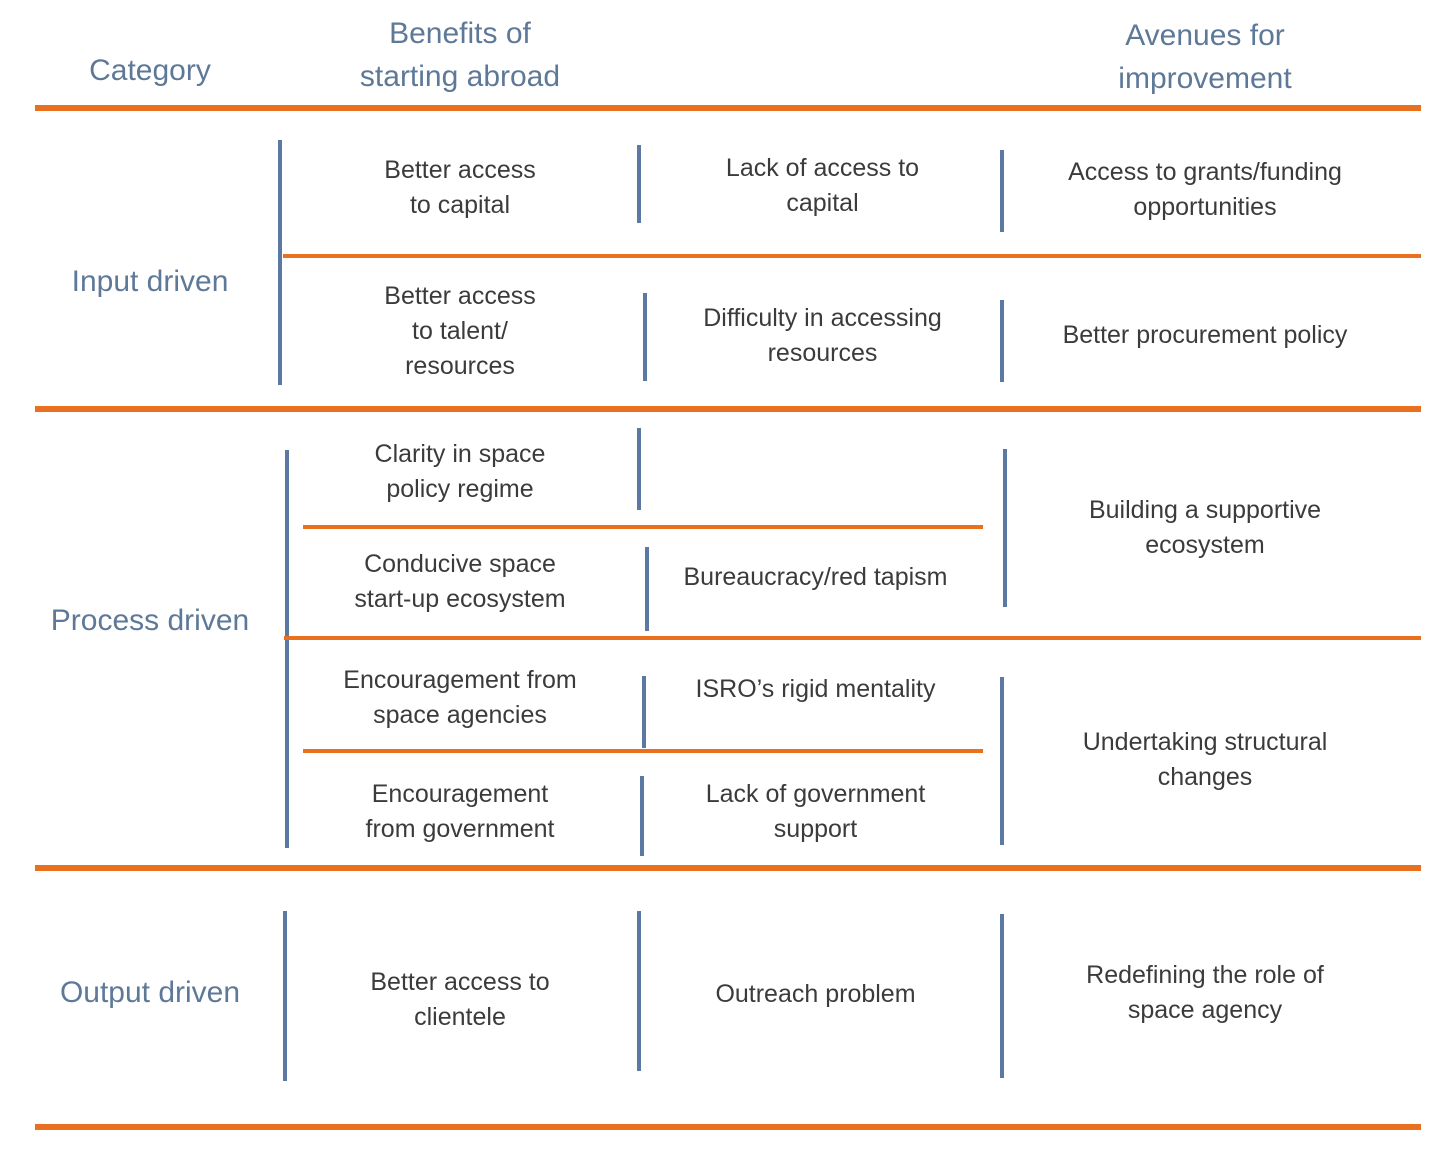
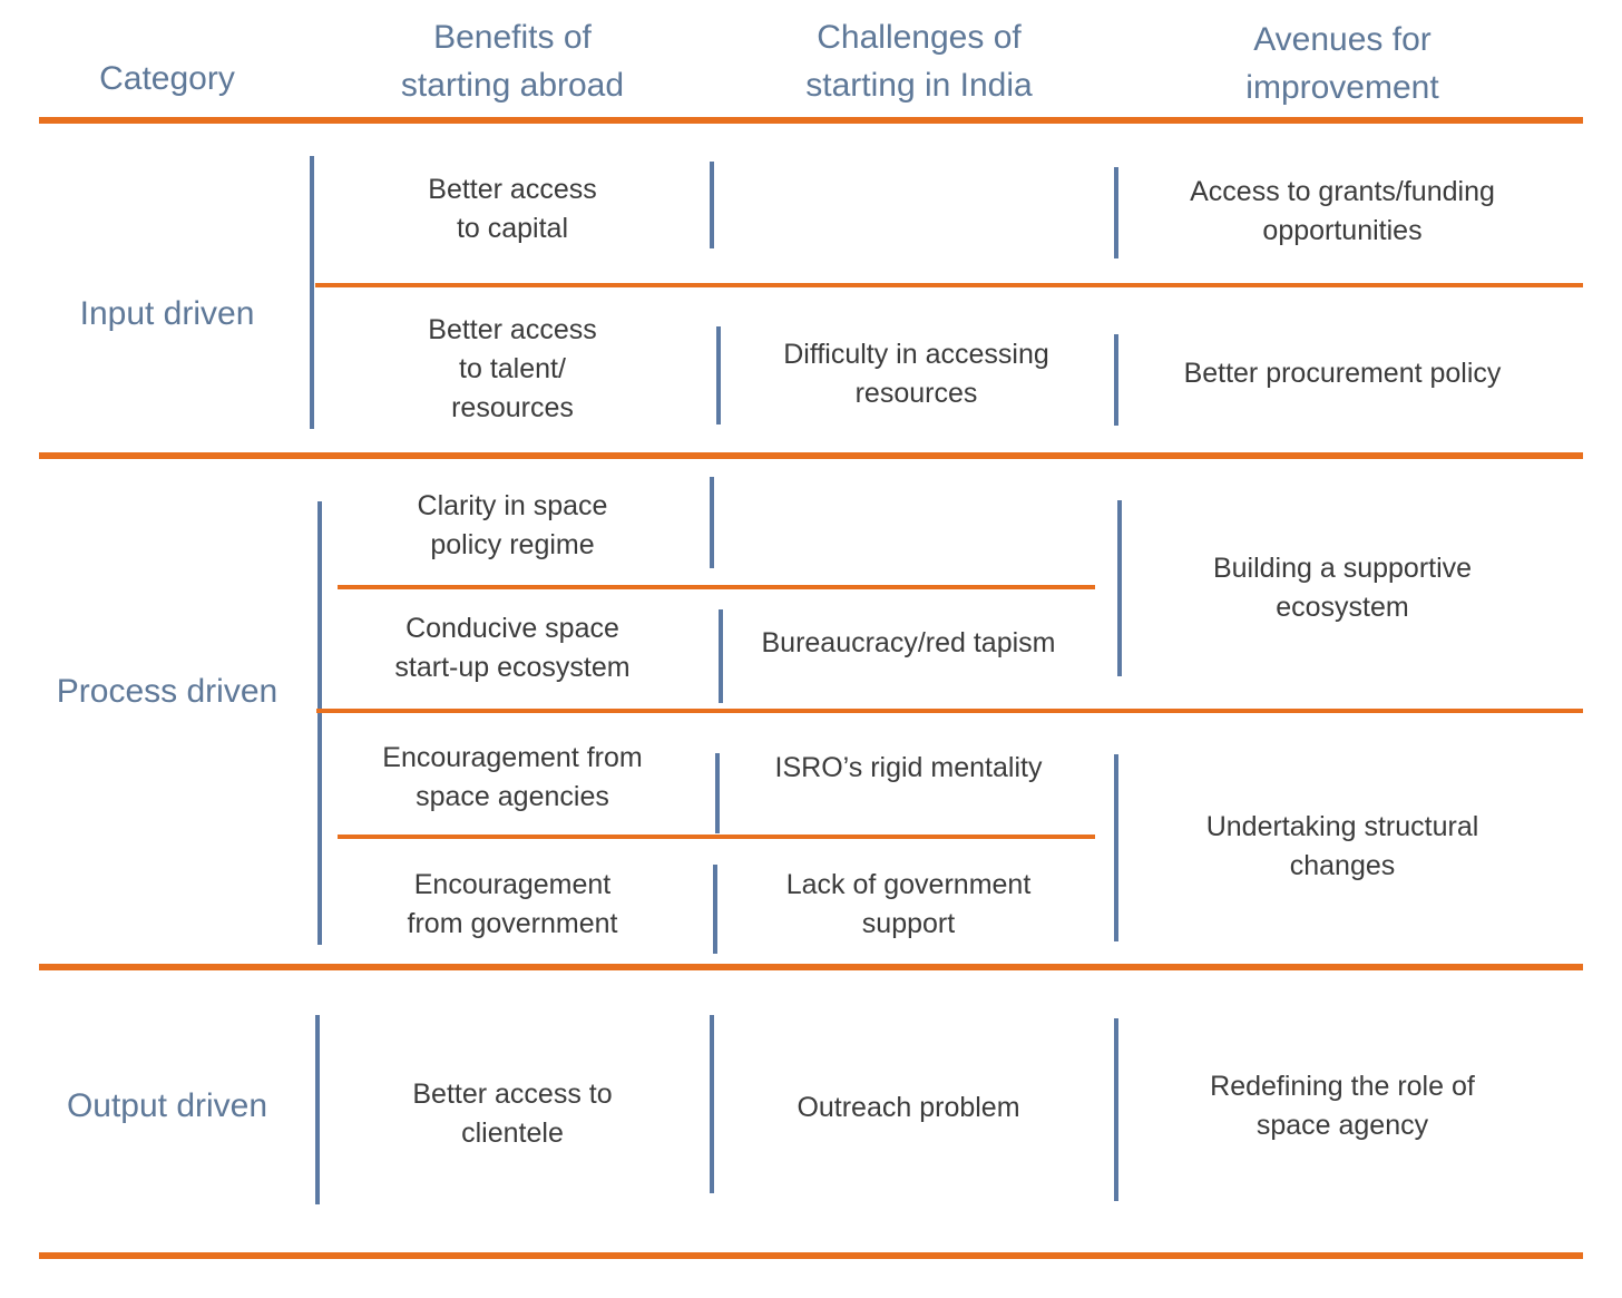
  Category
  Benefits of
  starting abroad
+ Challenges of
+ starting in India
  Avenues for
  improvement
  Input driven
  Better access
  to capital
- Lack of access to
- capital
  Access to grants/funding
  opportunities
  Better access
  to talent/
  resources
  Difficulty in accessing
  resources
  Better procurement policy
  Process driven
  Clarity in space
  policy regime
  Building a supportive
  ecosystem
  Conducive space
  start-up ecosystem
  Bureaucracy/red tapism
  Encouragement from
  space agencies
  ISRO’s rigid mentality
  Undertaking structural
  changes
  Encouragement
  from government
  Lack of government
  support
  Output driven
  Better access to
  clientele
  Outreach problem
  Redefining the role of
  space agency
